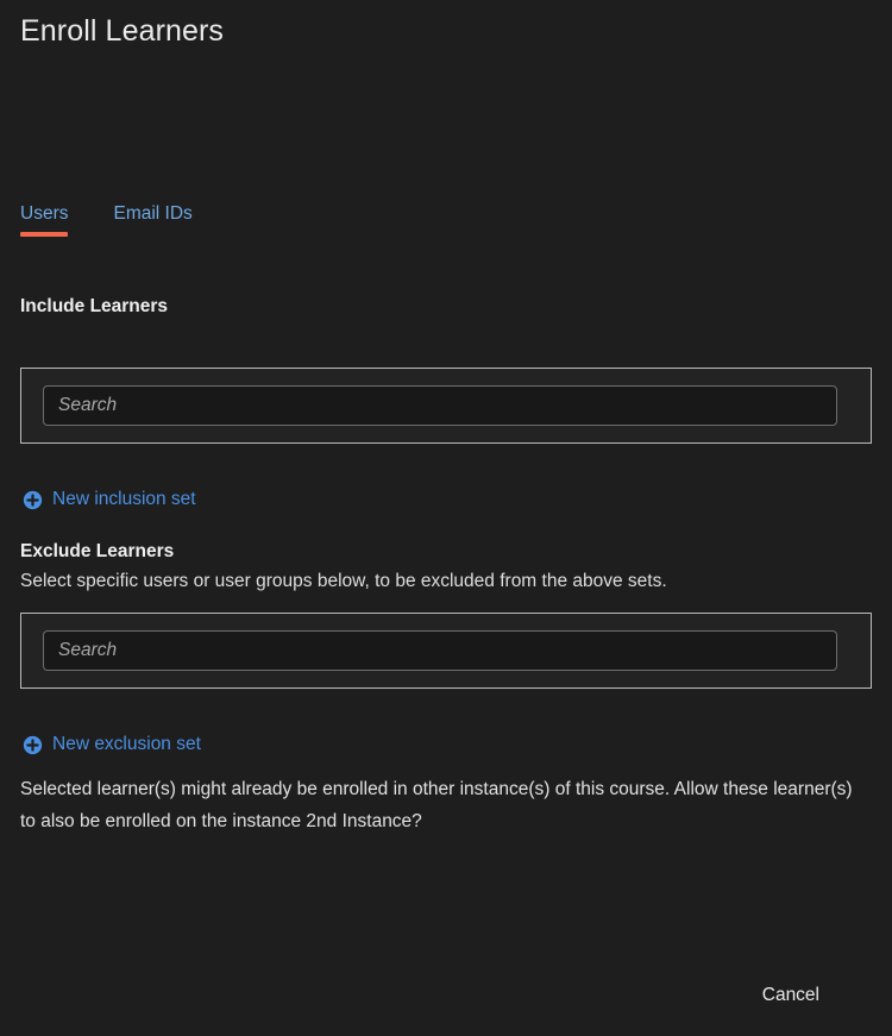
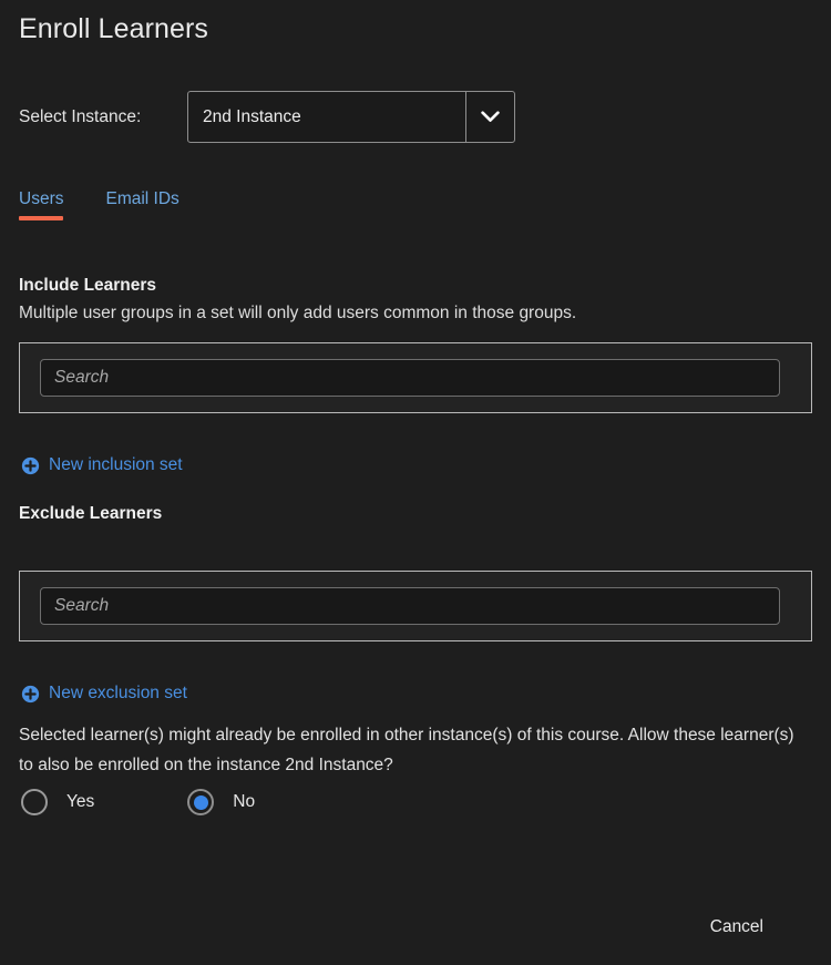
  Enroll Learners
+ Select Instance:
+ 2nd Instance
  Users
  Email IDs
  Include Learners
+ Multiple user groups in a set will only add users common in those groups.
  Search
  New inclusion set
  Exclude Learners
- Select specific users or user groups below, to be excluded from the above sets.
  Search
  New exclusion set
  Selected learner(s) might already be enrolled in other instance(s) of this course. Allow these learner(s) to also be enrolled on the instance 2nd Instance?
+ Yes
+ No
  Cancel
